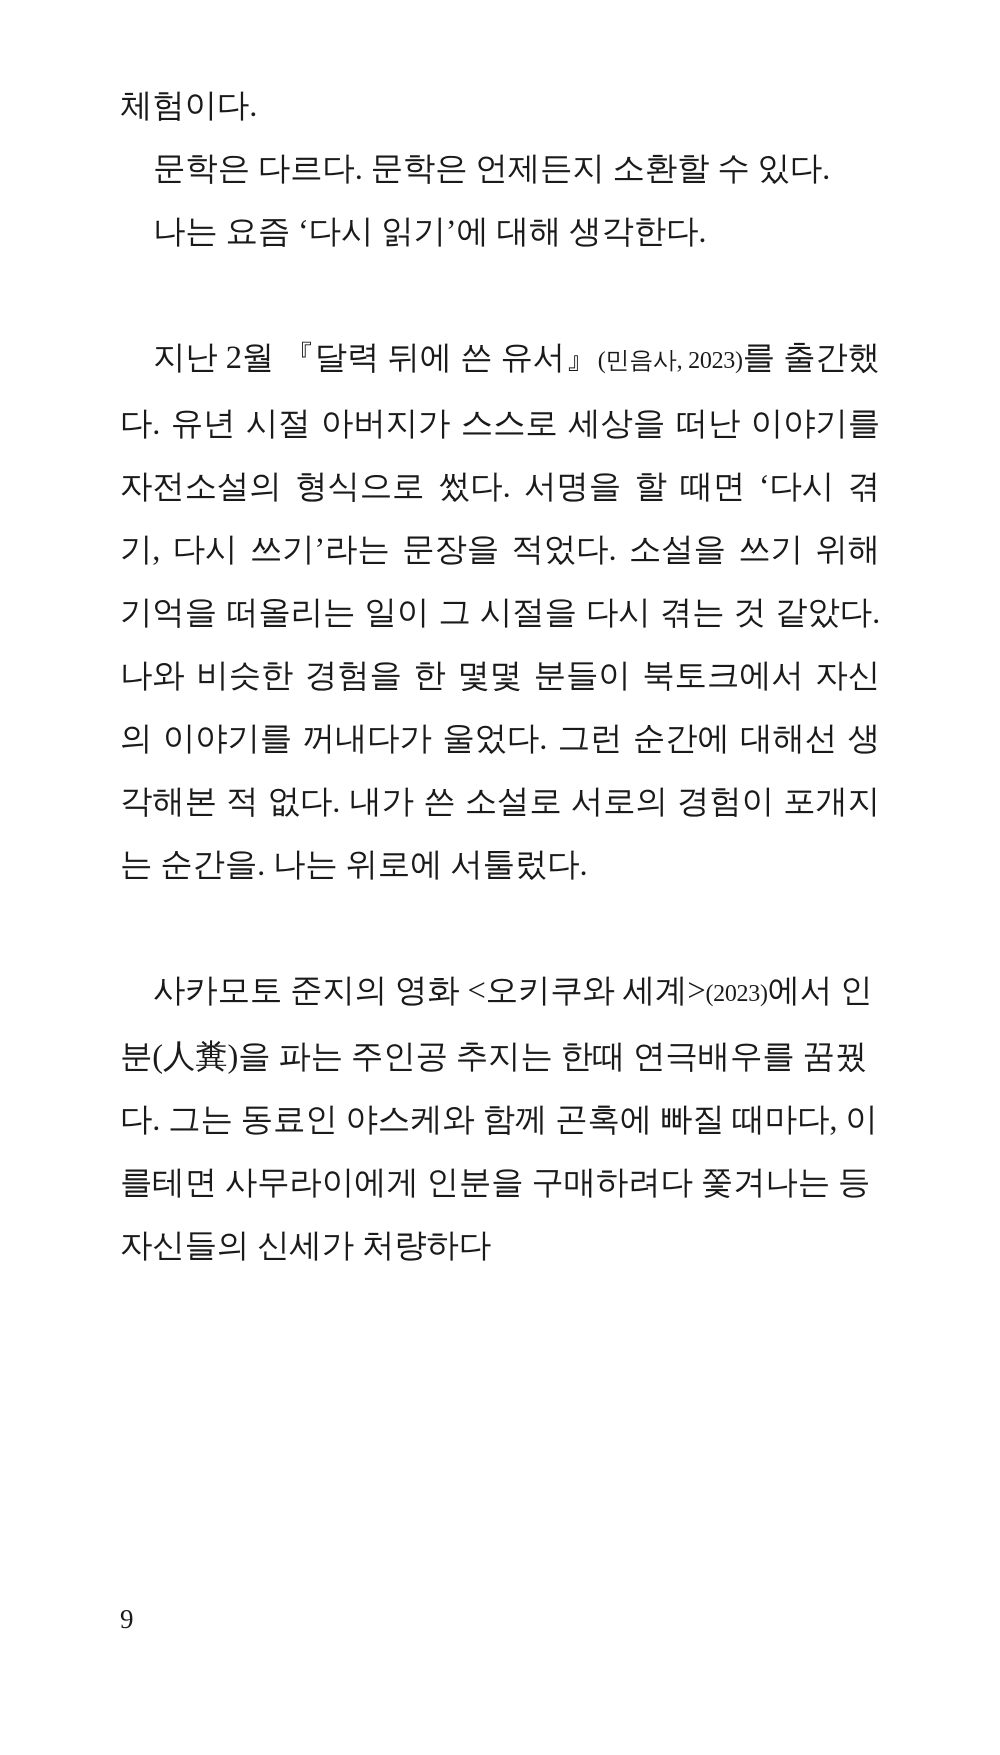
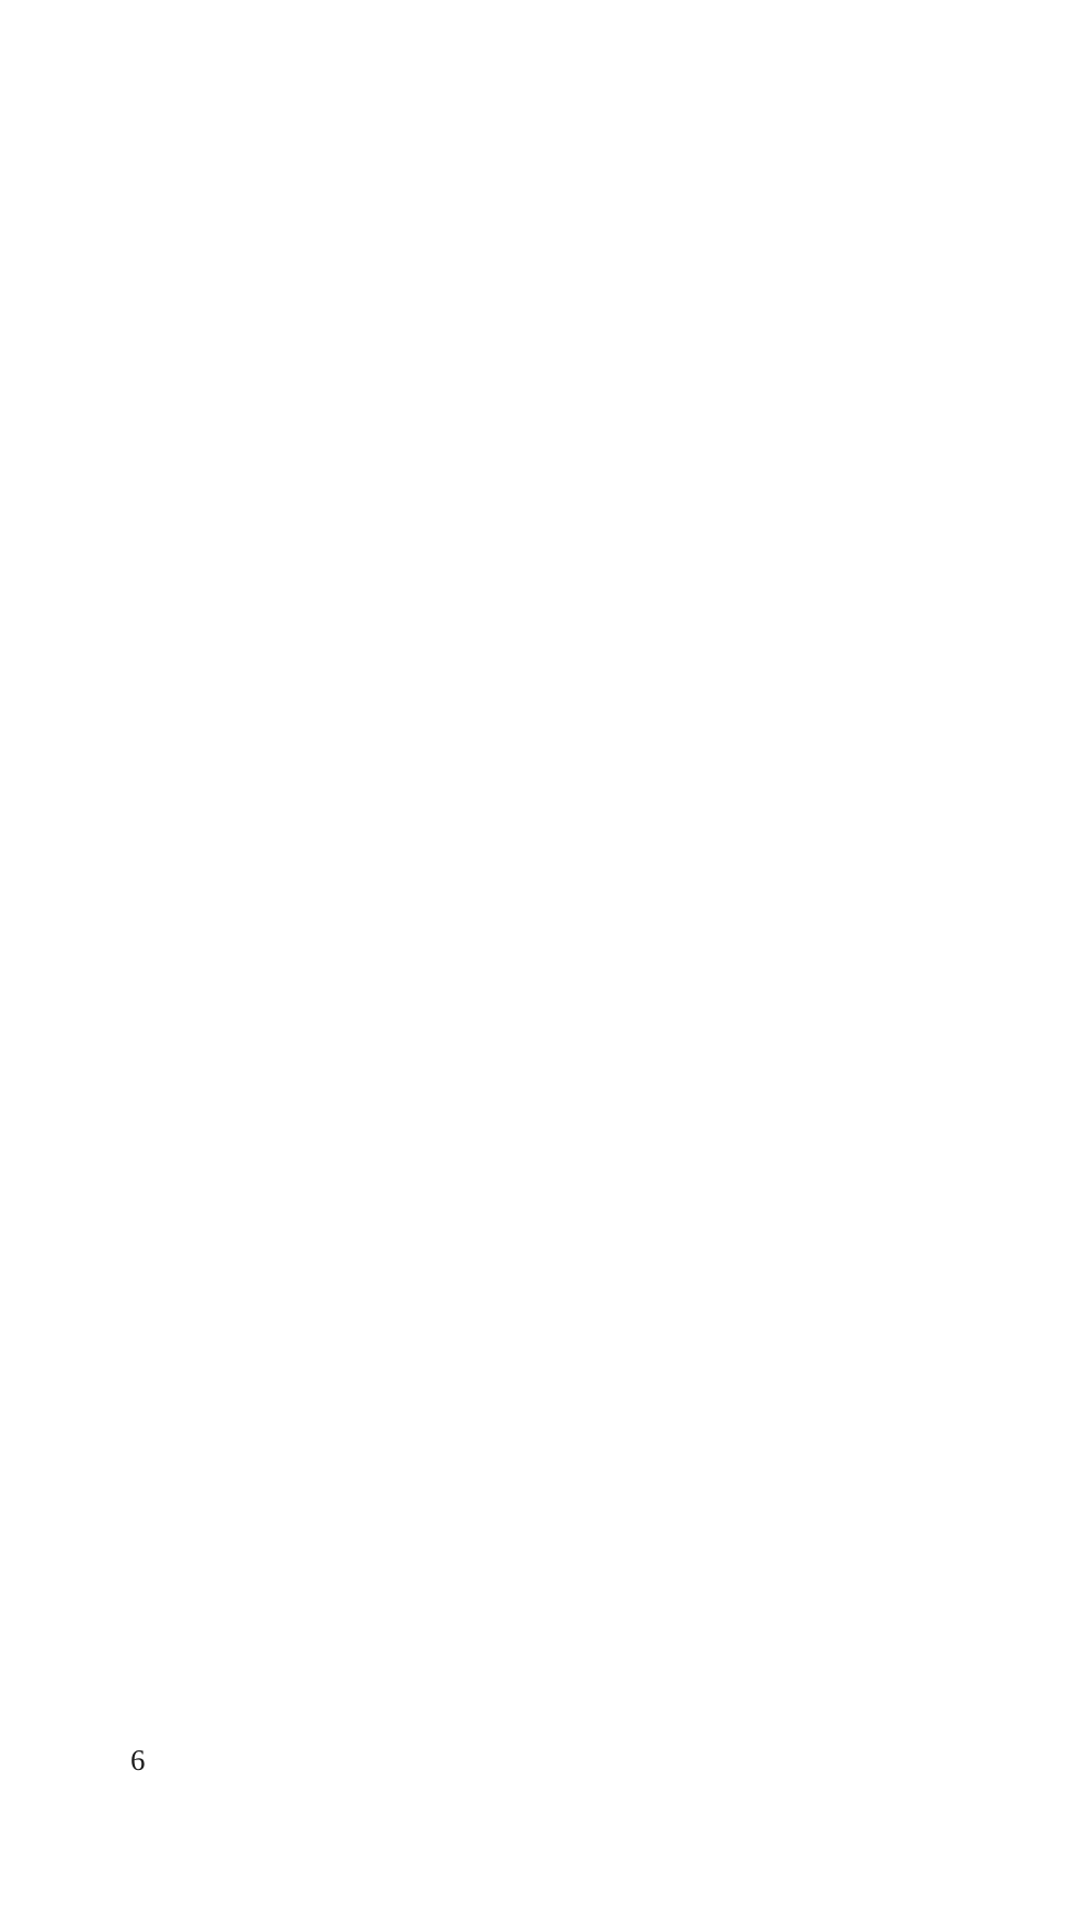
- 체험이다.
- 문학은 다르다. 문학은 언제든지 소환할 수 있다.
- 나는 요즘 ‘다시 읽기’에 대해 생각한다.
- 지난 2월 『달력 뒤에 쓴 유서』(민음사, 2023)를 출간했다. 유년 시절 아버지가 스스로 세상을 떠난 이야기를 자전소설의 형식으로 썼다. 서명을 할 때면 ‘다시 겪기, 다시 쓰기’라는 문장을 적었다. 소설을 쓰기 위해 기억을 떠올리는 일이 그 시절을 다시 겪는 것 같았다. 나와 비슷한 경험을 한 몇몇 분들이 북토크에서 자신의 이야기를 꺼내다가 울었다. 그런 순간에 대해선 생각해본 적 없다. 내가 쓴 소설로 서로의 경험이 포개지는 순간을. 나는 위로에 서툴렀다.
- 사카모토 준지의 영화 <오키쿠와 세계>(2023)에서 인분(人糞)을 파는 주인공 추지는 한때 연극배우를 꿈꿨다. 그는 동료인 야스케와 함께 곤혹에 빠질 때마다, 이를테면 사무라이에게 인분을 구매하려다 쫓겨나는 등 자신들의 신세가 처량하다
- 9
+ 6
